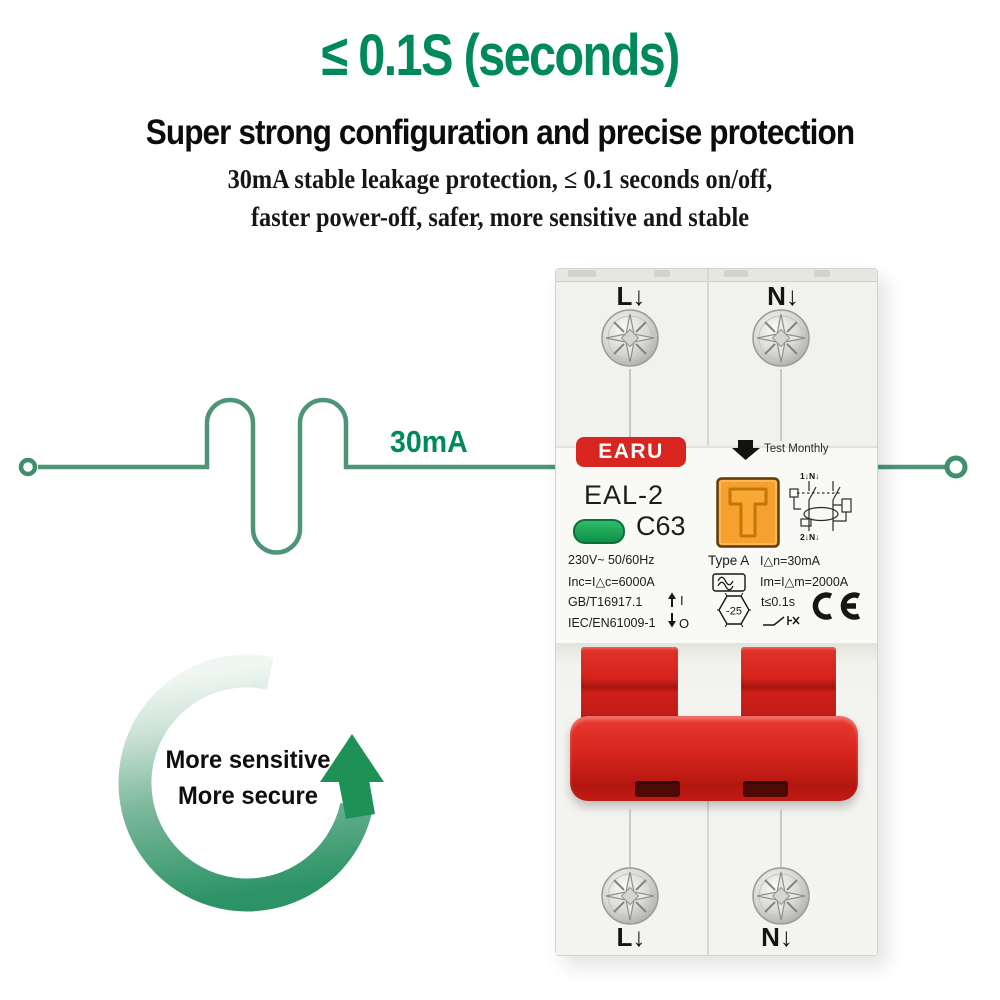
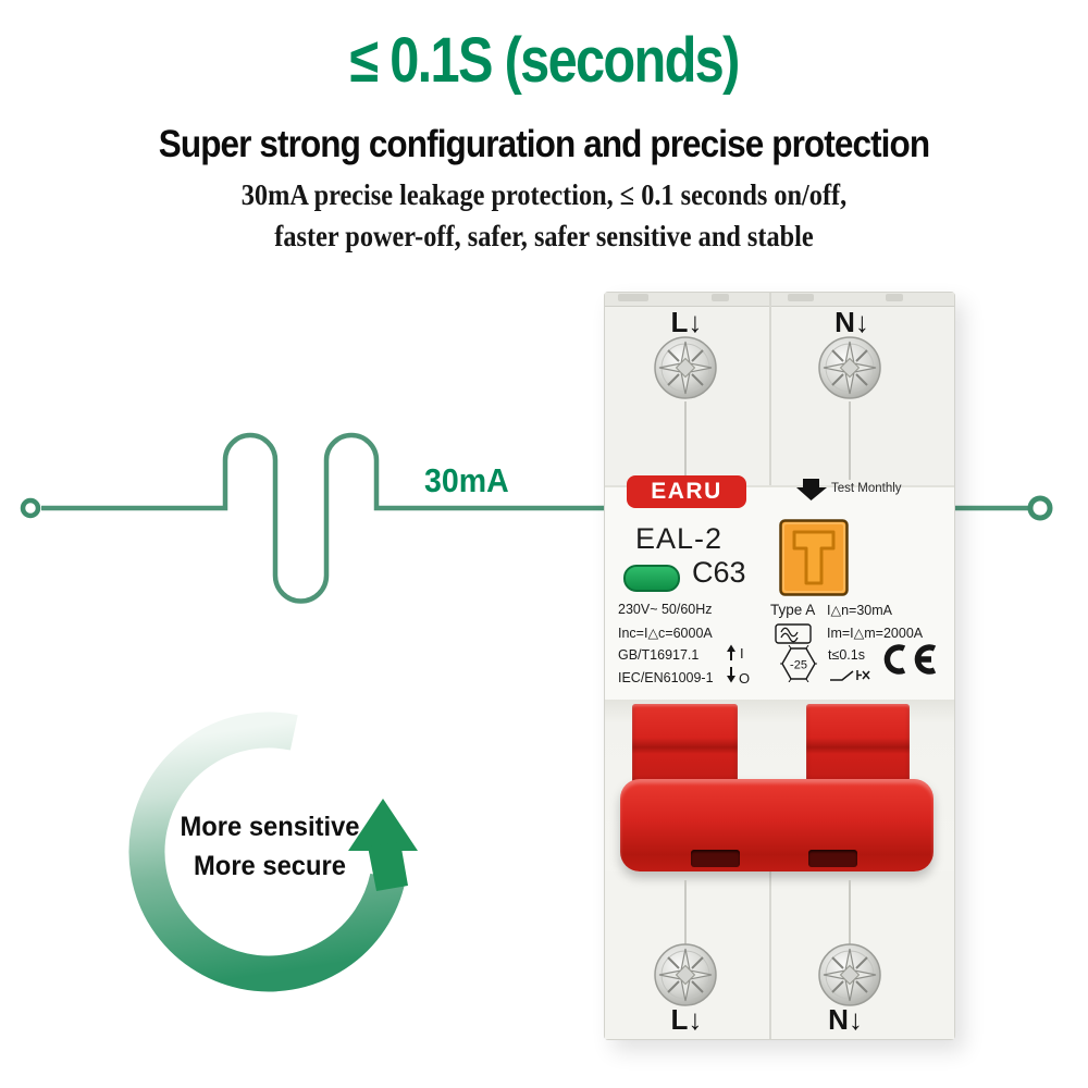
  ≤ 0.1S (seconds)
  Super strong configuration and precise protection
- 30mA stable leakage protection, ≤ 0.1 seconds on/off,
+ 30mA precise leakage protection, ≤ 0.1 seconds on/off,
- faster power-off, safer, more sensitive and stable
+ faster power-off, safer, safer sensitive and stable
  30mA
  More sensitive
  More secure
  L↓
  N↓
  EARU
  EAL-2
  C63
  Test Monthly
- 1↓N↓
- 2↓N↓
  230V~ 50/60Hz
  Inc=I△c=6000A
  GB/T16917.1
  IEC/EN61009-1
  Type A
  I△n=30mA
  Im=I△m=2000A
  t≤0.1s
  I
  O
  -25
  L↓
  N↓
